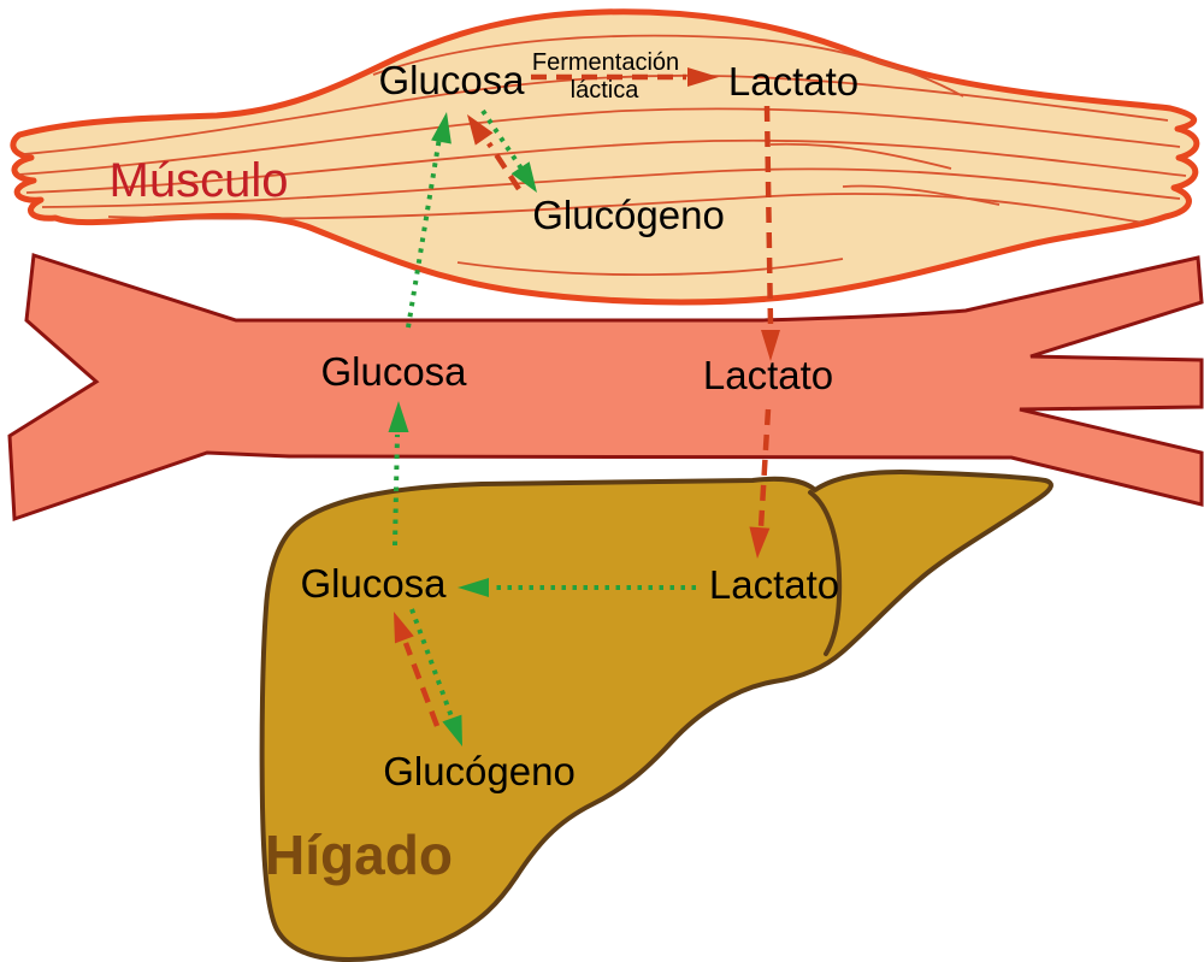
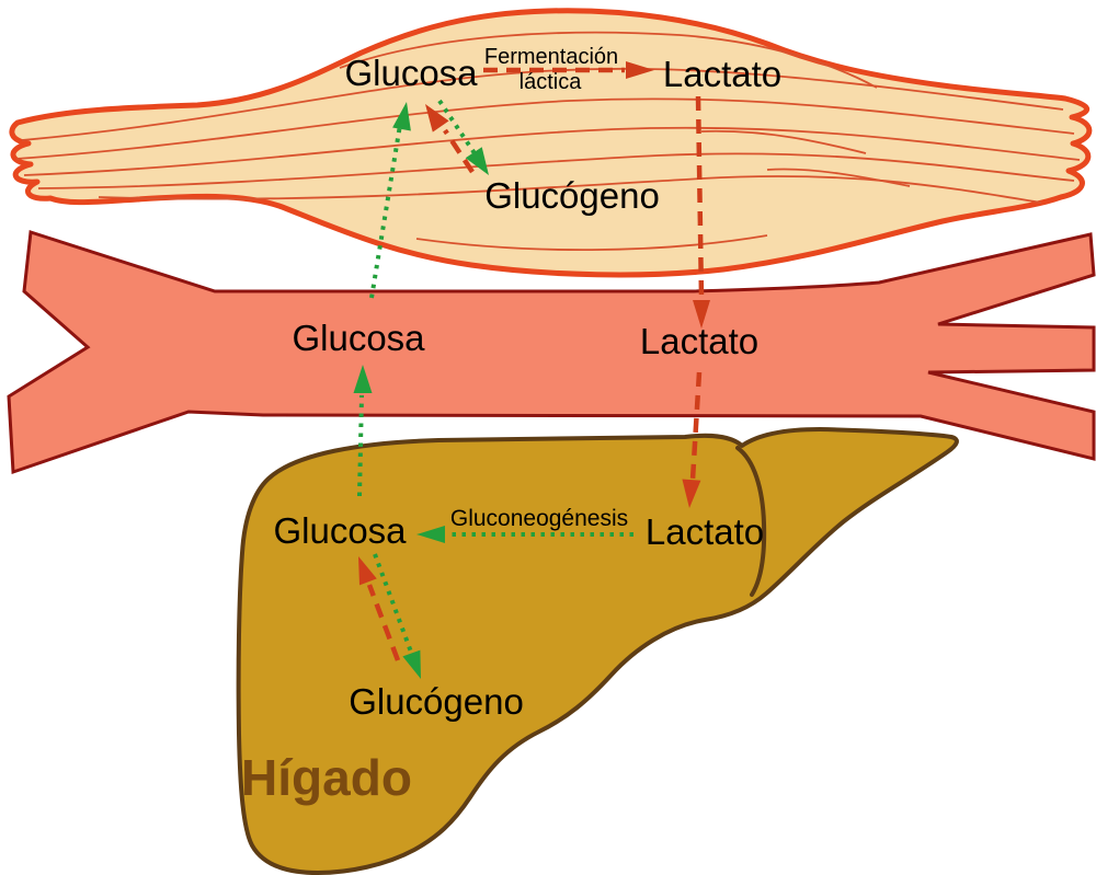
- Músculo
  Glucosa
  Lactato
  Glucógeno
  Fermentación
  láctica
  Glucosa
  Lactato
  Hígado
  Glucosa
  Lactato
  Glucógeno
+ Gluconeogénesis
